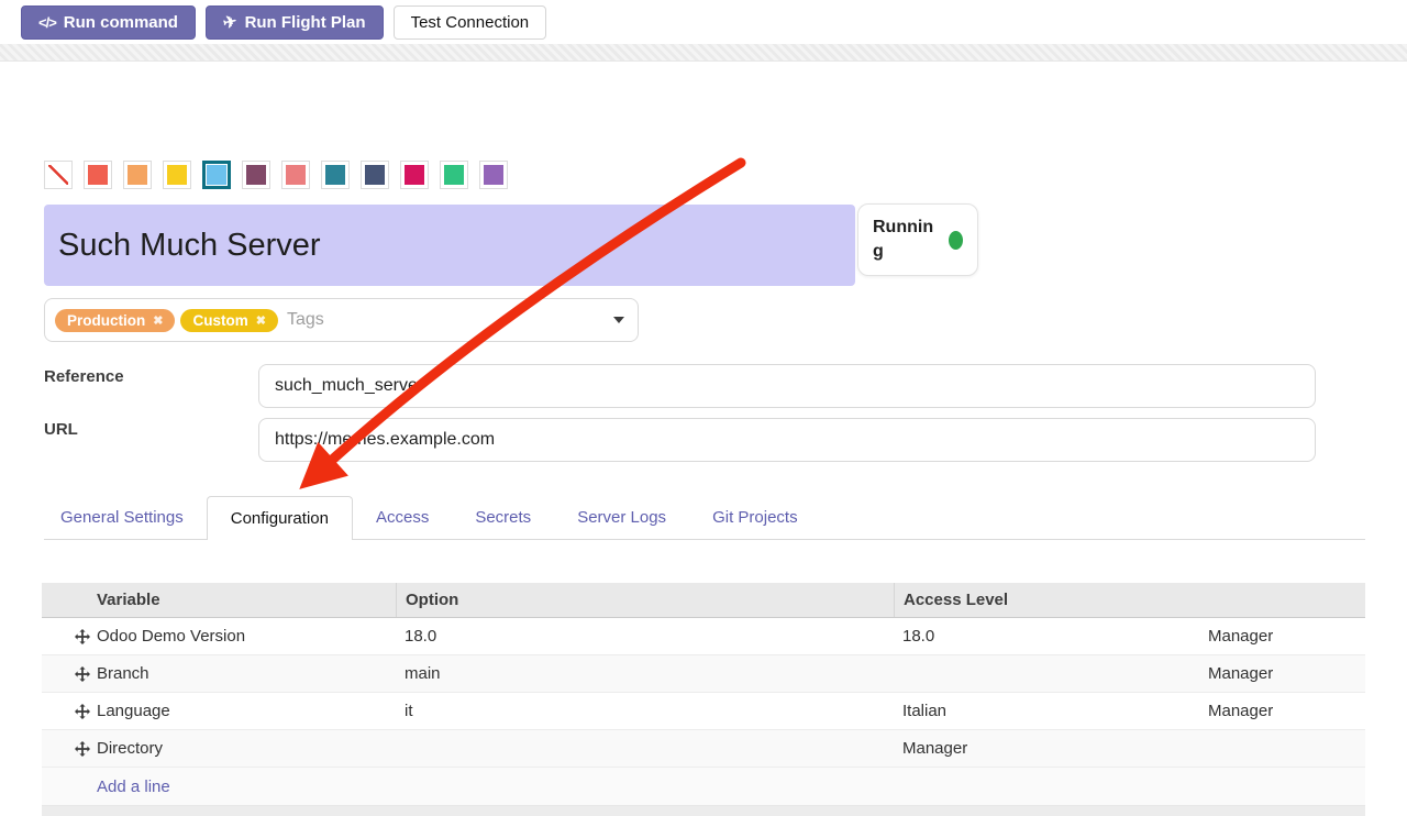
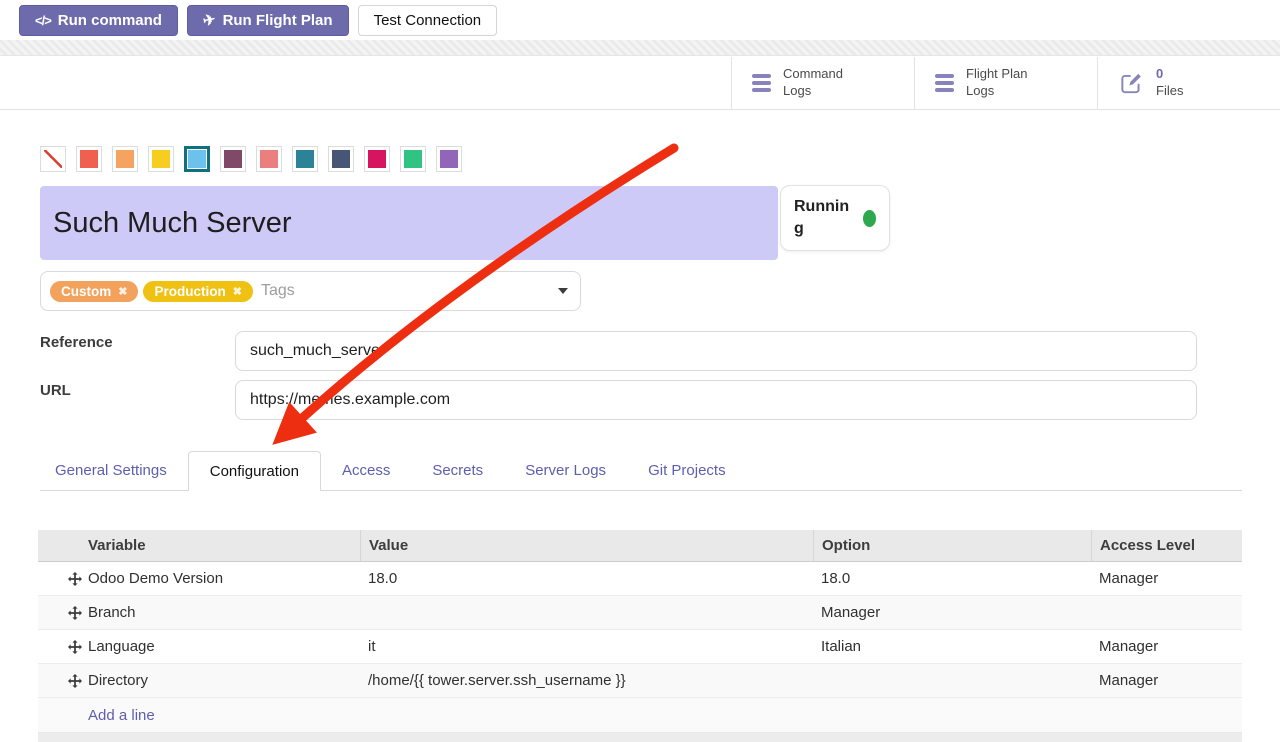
  </>
  Run command
  Run Flight Plan
  Test Connection
+ Command Logs
+ Flight Plan Logs
+ 0
+ Files
  Such Much Server
  Running
- Production
+ Custom
  ✖
- Custom
+ Production
  ✖
  Tags
  Reference
  such_much_serv
  URL
  https://mees.example.com
  General Settings
  Configuration
  Access
  Secrets
  Server Logs
  Git Projects
  Variable
+ Value
  Option
  Access Level
  Odoo Demo Version
  18.0
  18.0
  Manager
  Branch
- main
  Manager
  Language
  it
  Italian
  Manager
  Directory
+ /home/{{ tower.server.ssh_username }}
  Manager
  Add a line
